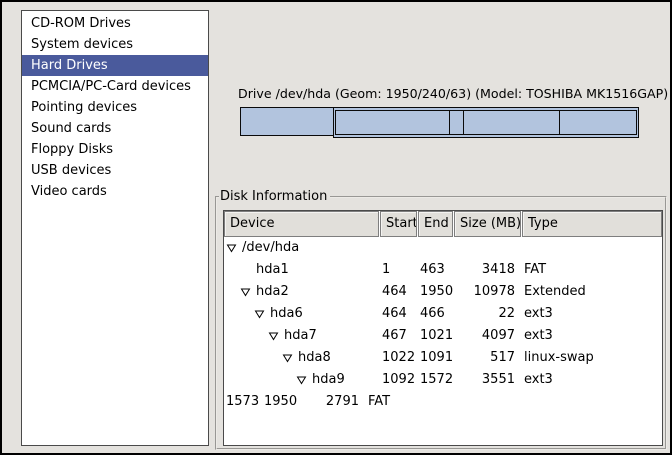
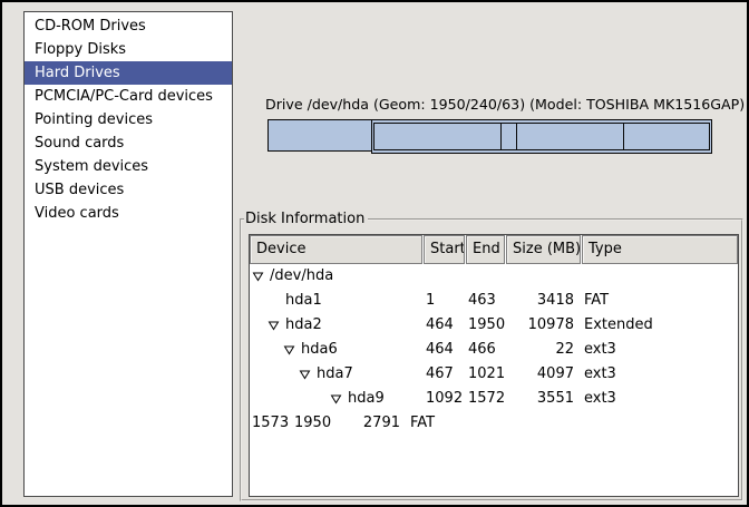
  CD-ROM Drives
- System devices
+ Floppy Disks
  Hard Drives
  PCMCIA/PC-Card devices
  Pointing devices
  Sound cards
- Floppy Disks
+ System devices
  USB devices
  Video cards
  Drive /dev/hda (Geom: 1950/240/63) (Model: TOSHIBA MK1516GAP)
  Disk Information
  Device
  Start
  End
  Size (MB)
  Type
  /dev/hda
  hda1
  1
  463
  3418
  FAT
  hda2
  464
  1950
  10978
  Extended
  hda6
  464
  466
  22
  ext3
  hda7
  467
  1021
  4097
  ext3
- hda8
- 1022
- 1091
- 517
- linux-swap
  hda9
  1092
  1572
  3551
  ext3
  1573
  1950
  2791
  FAT
